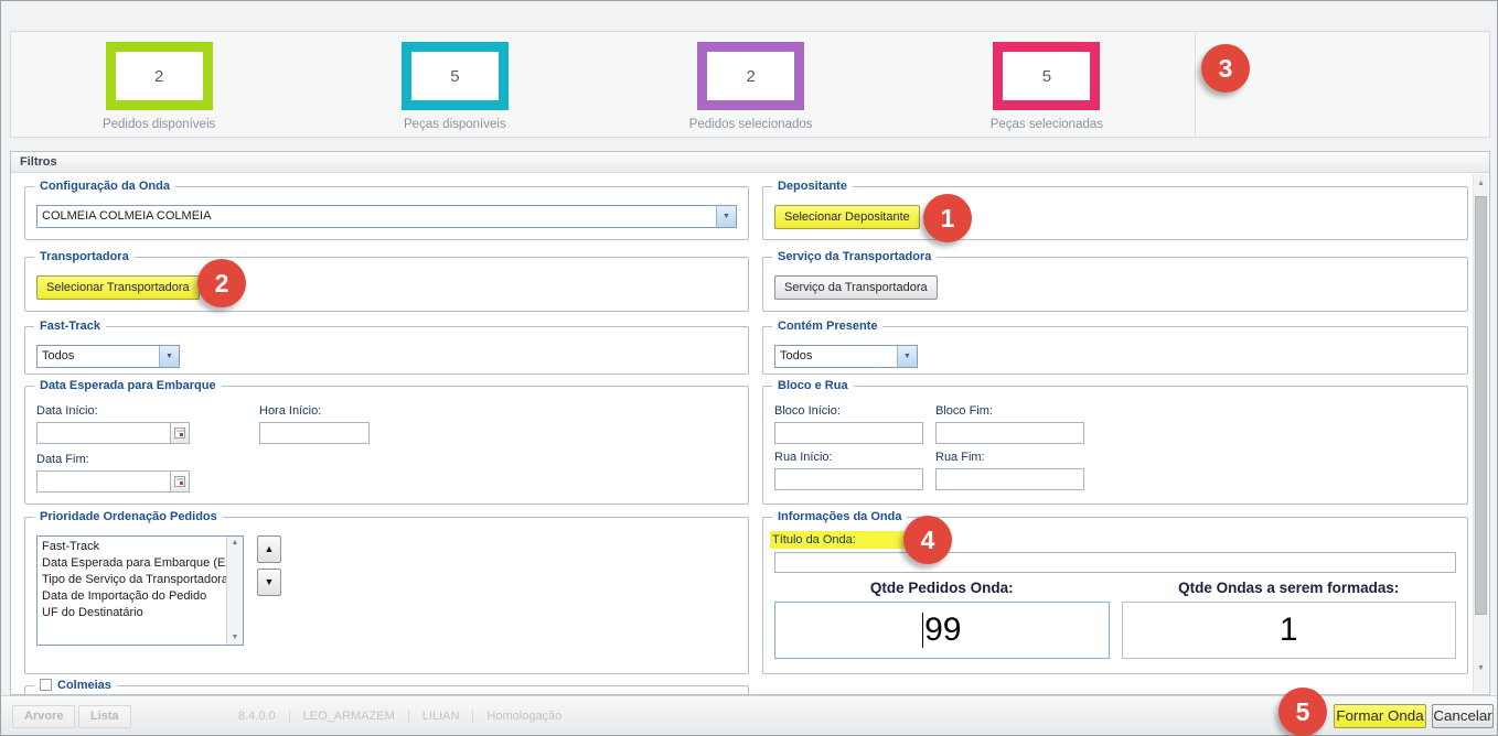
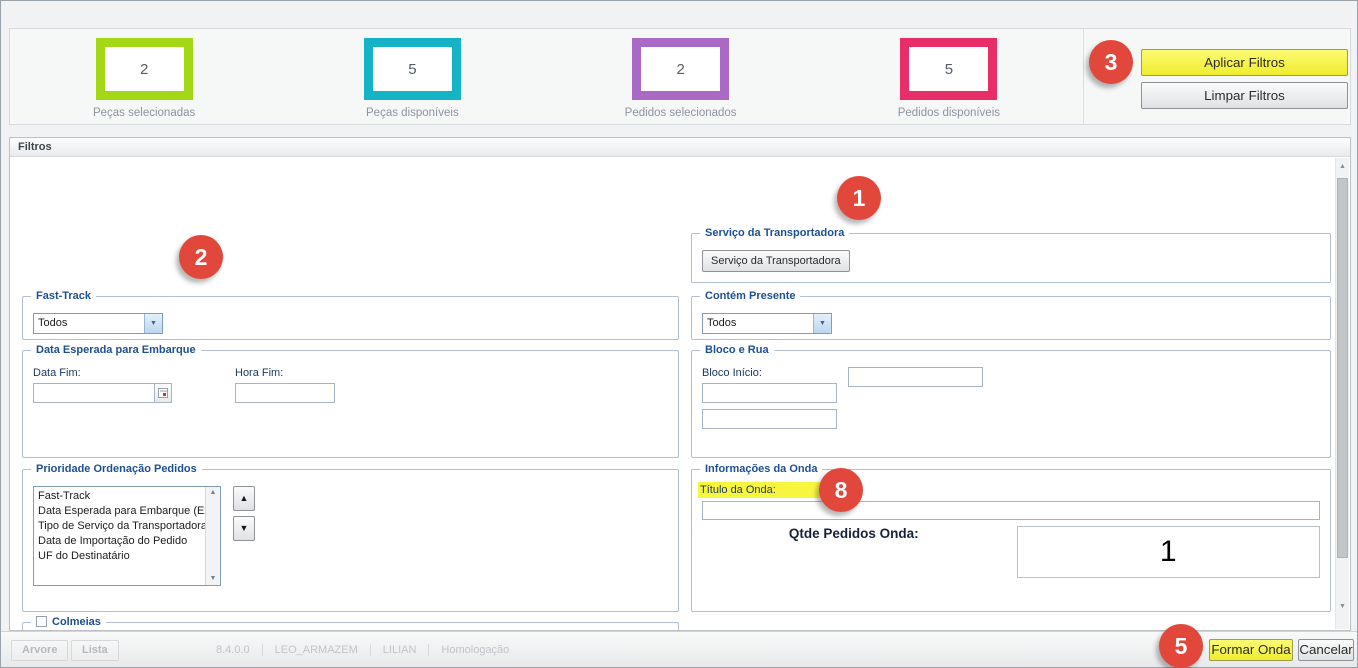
  2
- Pedidos disponíveis
+ Peças selecionadas
  5
  Peças disponíveis
  2
  Pedidos selecionados
  5
- Peças selecionadas
+ Pedidos disponíveis
+ Aplicar Filtros
+ Limpar Filtros
  Filtros
- Configuração da Onda
- COLMEIA COLMEIA COLMEIA
- Transportadora
- Selecionar Transportadora
  Fast-Track
  Todos
  Data Esperada para Embarque
- Data Início:
- Hora Início:
  Data Fim:
+ Hora Fim:
  Prioridade Ordenação Pedidos
  Fast-Track
  Data Esperada para Embarque (E
  Tipo de Serviço da Transportadora
  Data de Importação do Pedido
  UF do Destinatário
  ▲
  ▼
  Colmeias
- Depositante
- Selecionar Depositante
  Serviço da Transportadora
  Serviço da Transportadora
  Contém Presente
  Todos
  Bloco e Rua
  Bloco Início:
- Bloco Fim:
- Rua Início:
- Rua Fim:
  Informações da Onda
  Título da Onda:
  Qtde Pedidos Onda:
- 99
- Qtde Ondas a serem formadas:
  1
  Arvore
  Lista
  8.4.0.0
  LEO_ARMAZEM
  LILIAN
  Homologação
  Formar Onda
  Cancelar
  1
  2
  3
- 4
+ 8
  5
